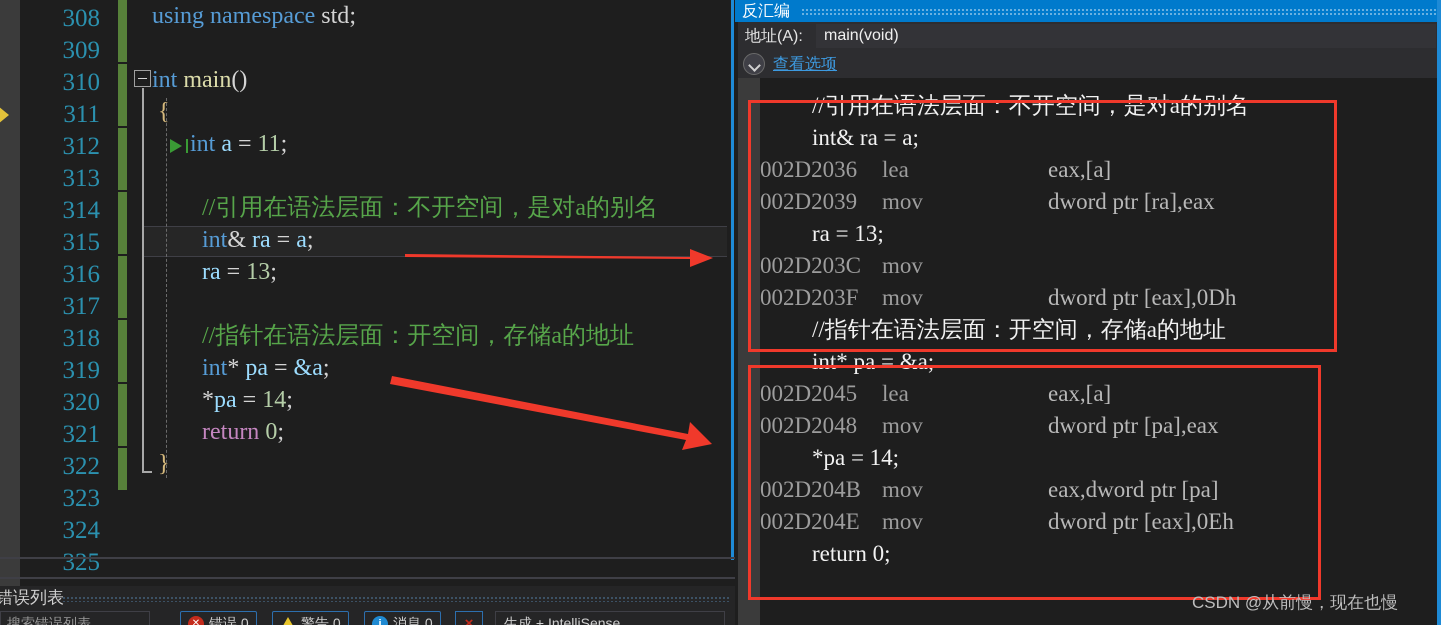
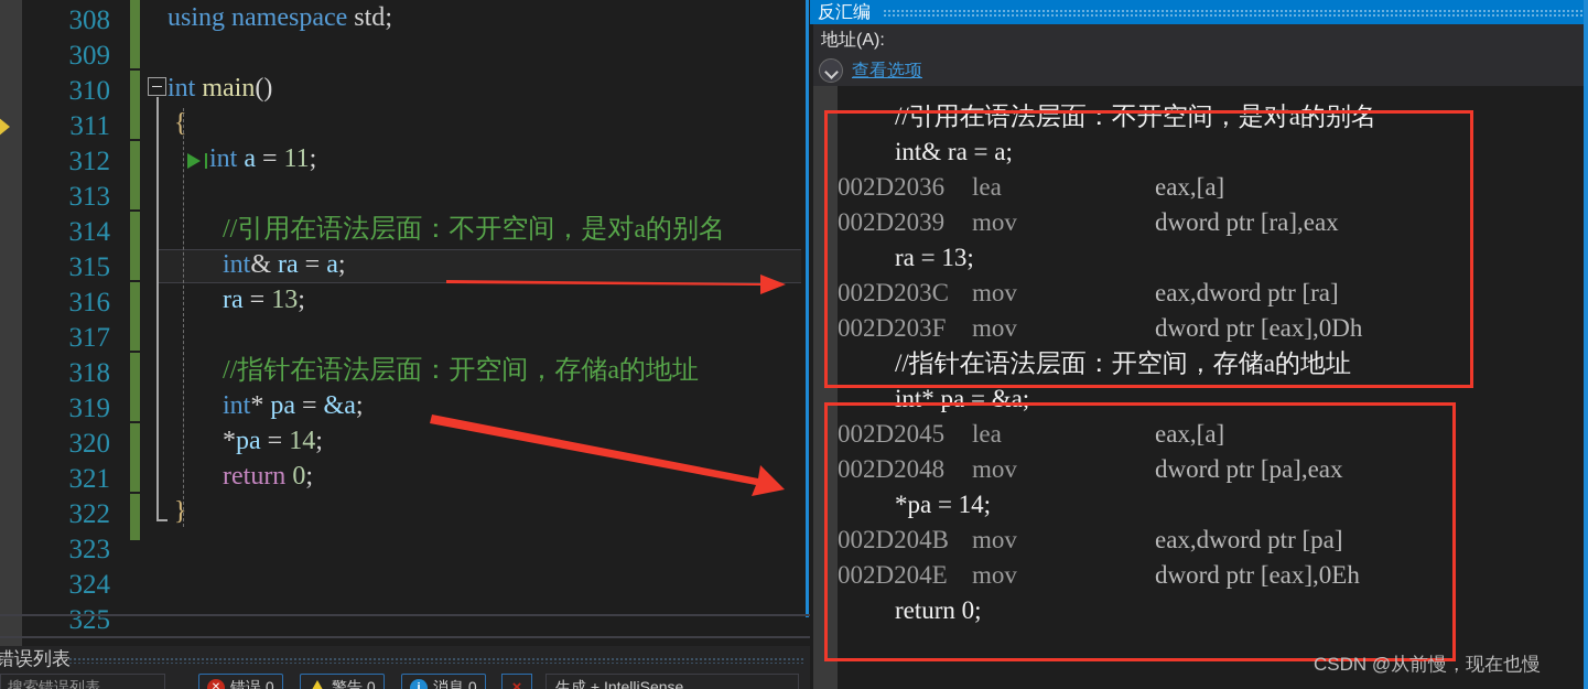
  308
  309
  310
  311
  312
  313
  314
  315
  316
  317
  318
  319
  320
  321
  322
  323
  324
  325
  using namespace std;
  int main()
  {
  int a = 11;
  //引用在语法层面：不开空间，是对a的别名
  int& ra = a;
  ra = 13;
  //指针在语法层面：开空间，存储a的地址
  int* pa = &a;
  *pa = 14;
  return 0;
  }
  错误列表
  搜索错误列表
  错误 0
  警告 0
  消息 0
  ×
  生成 + IntelliSense
  反汇编
  地址(A):
- main(void)
  查看选项
  //引用在语法层面：不开空间，是对a的别名
  int& ra = a;
  002D2036
  lea
  eax,[a]
  002D2039
  mov
  dword ptr [ra],eax
  ra = 13;
  002D203C
  mov
+ eax,dword ptr [ra]
  002D203F
  mov
  dword ptr [eax],0Dh
  //指针在语法层面：开空间，存储a的地址
  int* pa = &a;
  002D2045
  lea
  eax,[a]
  002D2048
  mov
  dword ptr [pa],eax
  *pa = 14;
  002D204B
  mov
  eax,dword ptr [pa]
  002D204E
  mov
  dword ptr [eax],0Eh
  return 0;
  CSDN @从前慢，现在也慢
